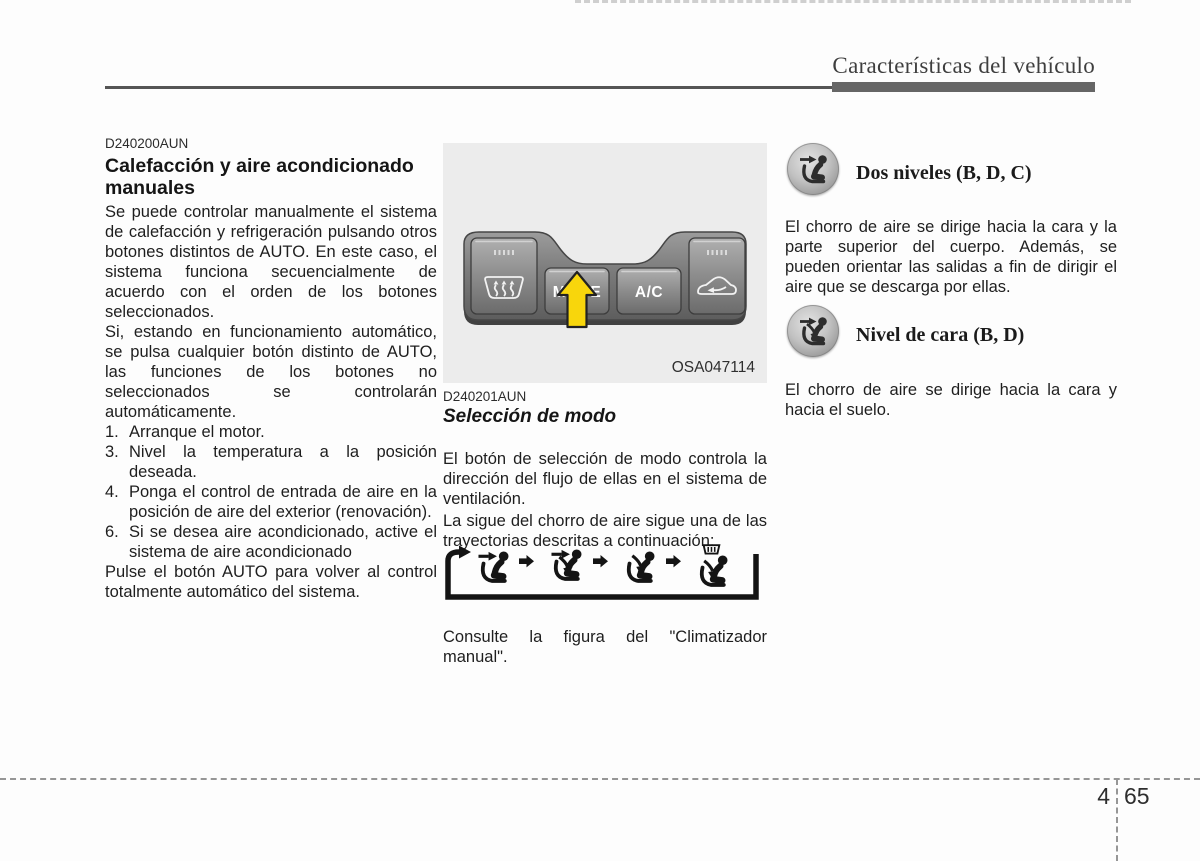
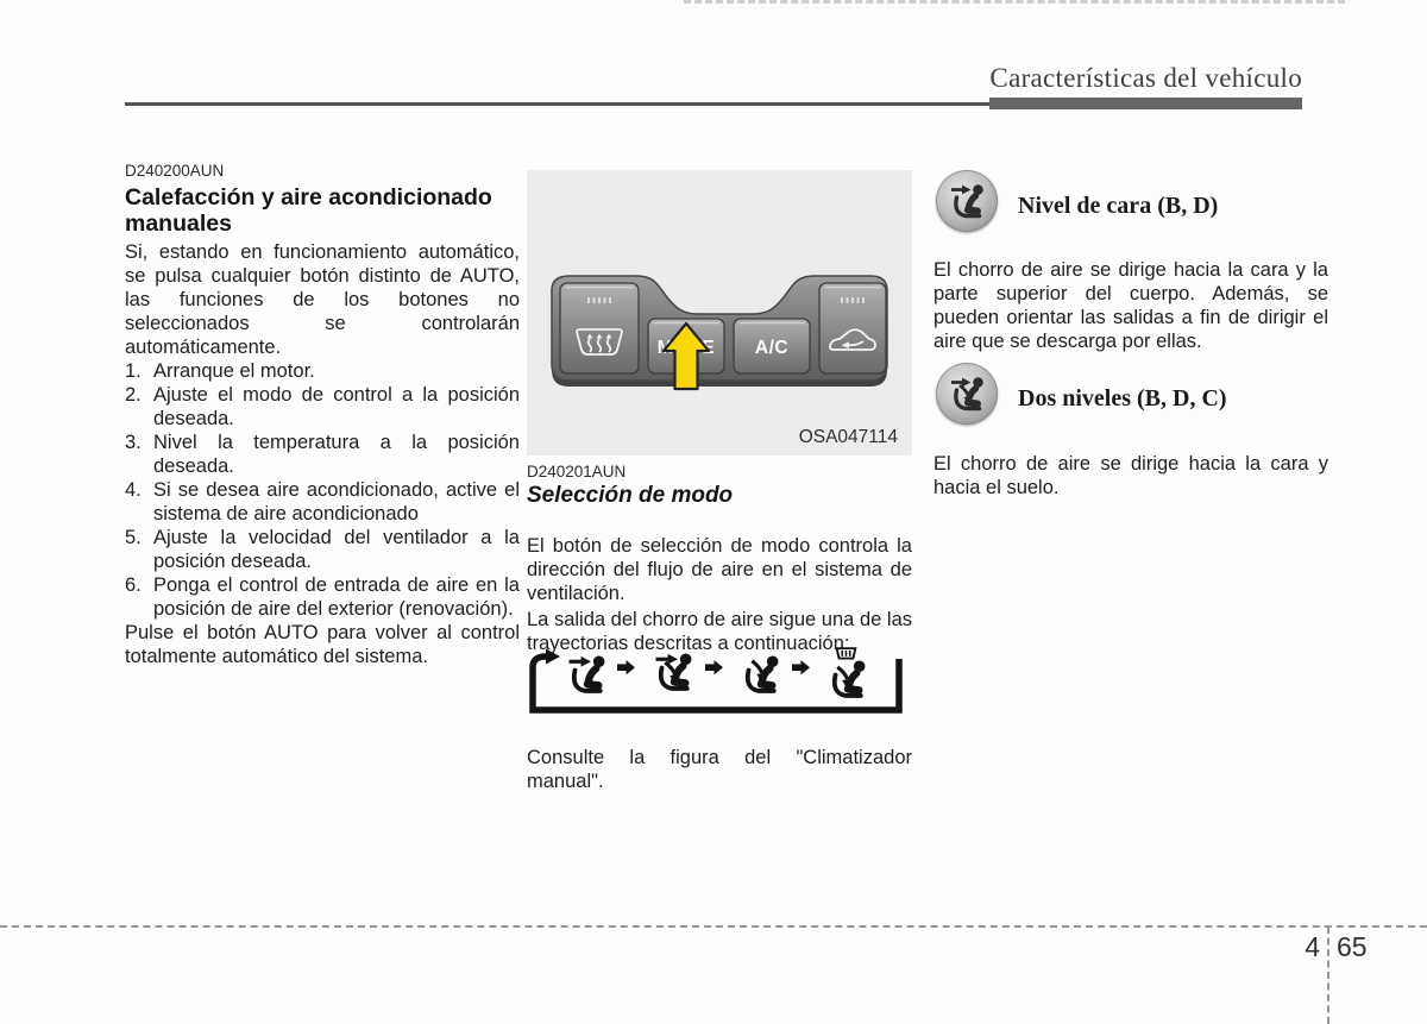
  Características del vehículo
  D240200AUN
  Calefacción y aire acondicionado manuales
- Se puede controlar manualmente el sistema de calefacción y refrigeración pulsando otros botones distintos de AUTO. En este caso, el sistema funciona secuencialmente de acuerdo con el orden de los botones seleccionados.
  Si, estando en funcionamiento automático, se pulsa cualquier botón distinto de AUTO, las funciones de los botones no seleccionados se controlarán automáticamente.
  1.
  Arranque el motor.
+ 2.
+ Ajuste el modo de control a la posición deseada.
  3.
  Nivel la temperatura a la posición deseada.
  4.
- Ponga el control de entrada de aire en la posición de aire del exterior (renovación).
+ Si se desea aire acondicionado, active el sistema de aire acondicionado
+ 5.
+ Ajuste la velocidad del ventilador a la posición deseada.
  6.
- Si se desea aire acondicionado, active el sistema de aire acondicionado
+ Ponga el control de entrada de aire en la posición de aire del exterior (renovación).
  Pulse el botón AUTO para volver al control totalmente automático del sistema.
  A/C
  OSA047114
  D240201AUN
  Selección de modo
- El botón de selección de modo controla la dirección del flujo de ellas en el sistema de ventilación.
+ El botón de selección de modo controla la dirección del flujo de aire en el sistema de ventilación.
- La sigue del chorro de aire sigue una de las trayectorias descritas a continuación:
+ La salida del chorro de aire sigue una de las trayectorias descritas a continuación:
  Consulte la figura del "Climatizador manual".
- Dos niveles (B, D, C)
+ Nivel de cara (B, D)
  El chorro de aire se dirige hacia la cara y la parte superior del cuerpo. Además, se pueden orientar las salidas a fin de dirigir el aire que se descarga por ellas.
- Nivel de cara (B, D)
+ Dos niveles (B, D, C)
  El chorro de aire se dirige hacia la cara y hacia el suelo.
  4
  65
